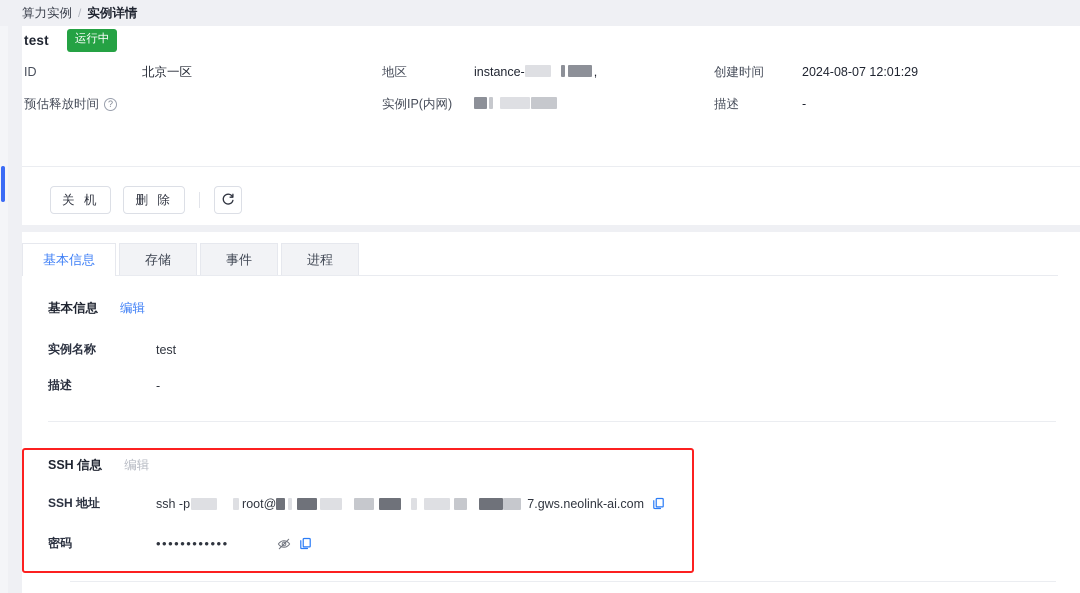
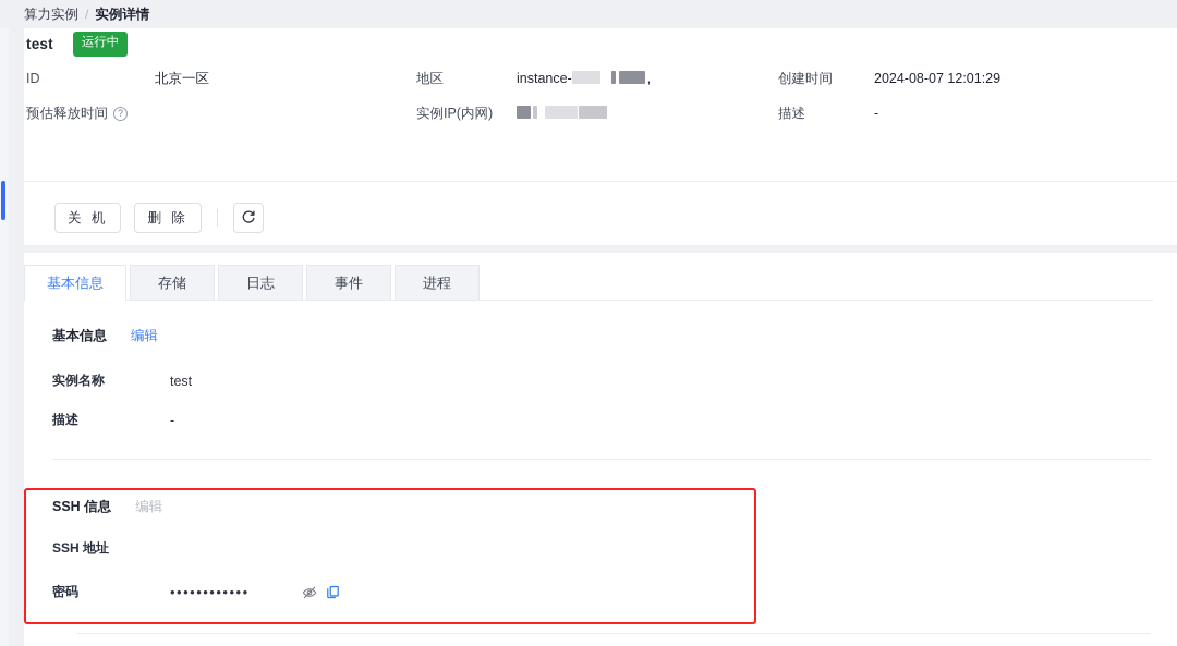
  算力实例
  /
  实例详情
  test
  运行中
  ID
  北京一区
  地区
  instance- ,
  创建时间
  2024-08-07 12:01:29
  预估释放时间 ?
  实例IP(内网)
  描述
  -
  关 机
  删 除
  基本信息
  存储
+ 日志
  事件
  进程
  基本信息
  编辑
  实例名称
  test
  描述
  -
  SSH 信息
  编辑
  SSH 地址
- ssh -p
- root@
- 7.gws.neolink-ai.com
  密码
  ••••••••••••
